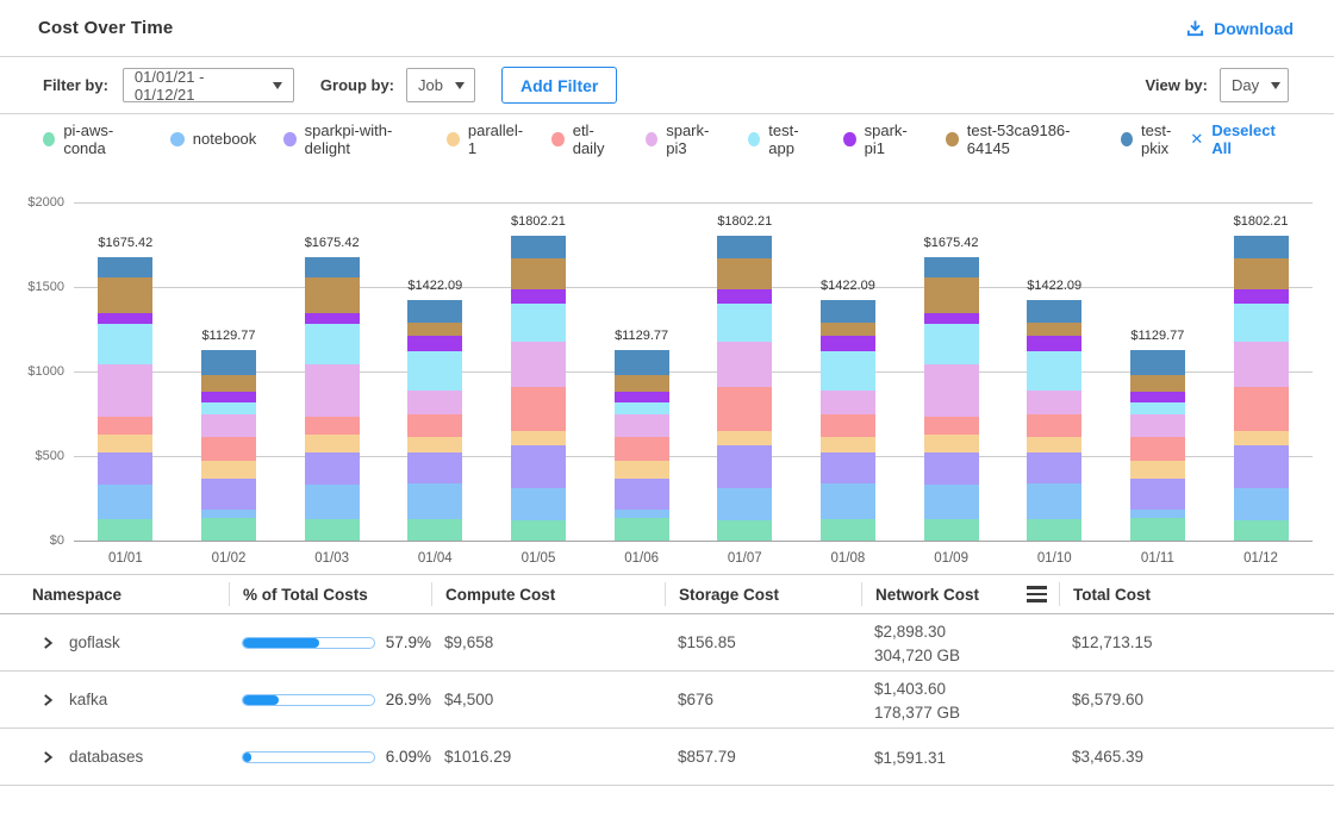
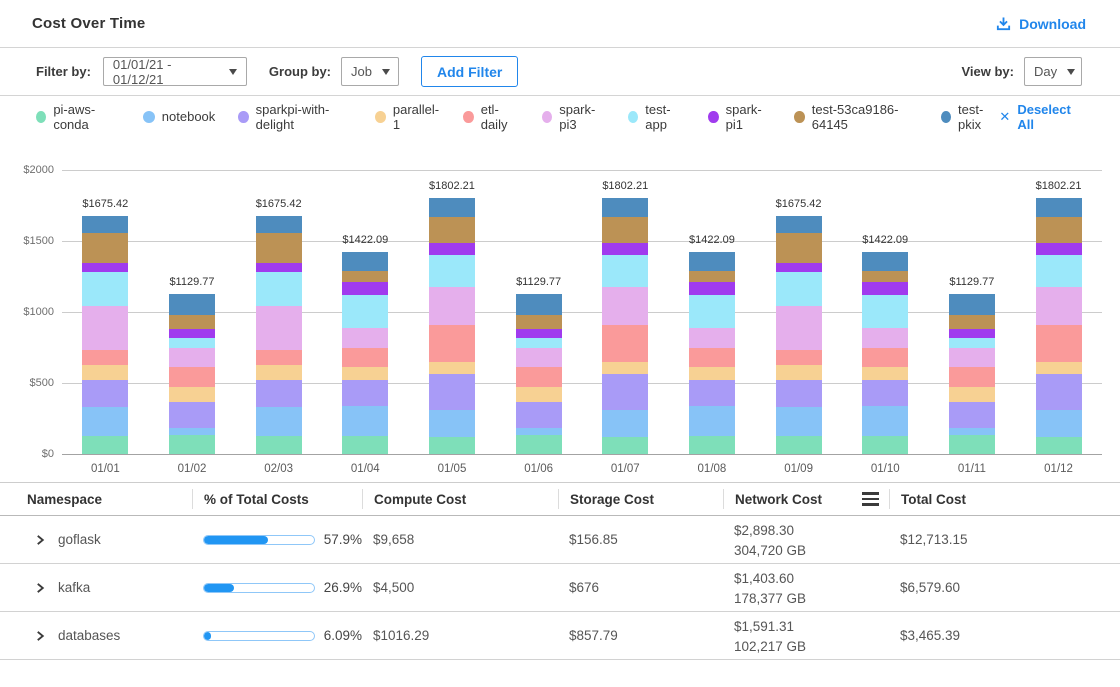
  Cost Over Time
  Download
  Filter by:
  01/01/21 - 01/12/21
  Group by:
  Job
  Add Filter
  View by:
  Day
  pi-aws-conda
  notebook
  sparkpi-with-delight
  parallel-1
  etl-daily
  spark-pi3
  test-app
  spark-pi1
  test-53ca9186-64145
  test-pkix
  ✕
  Deselect All
  $2000
  $1500
  $1000
  $500
  $0
  $1675.42
  01/01
  $1129.77
  01/02
  $1675.42
- 01/03
+ 02/03
  $1422.09
  01/04
  $1802.21
  01/05
  $1129.77
  01/06
  $1802.21
  01/07
  $1422.09
  01/08
  $1675.42
  01/09
  $1422.09
  01/10
  $1129.77
  01/11
  $1802.21
  01/12
  Namespace
  % of Total Costs
  Compute Cost
  Storage Cost
  Network Cost
  Total Cost
  goflask
  57.9%
  $9,658
  $156.85
  $2,898.30
  304,720 GB
  $12,713.15
  kafka
  26.9%
  $4,500
  $676
  $1,403.60
  178,377 GB
  $6,579.60
  databases
  6.09%
  $1016.29
  $857.79
  $1,591.31
+ 102,217 GB
  $3,465.39
